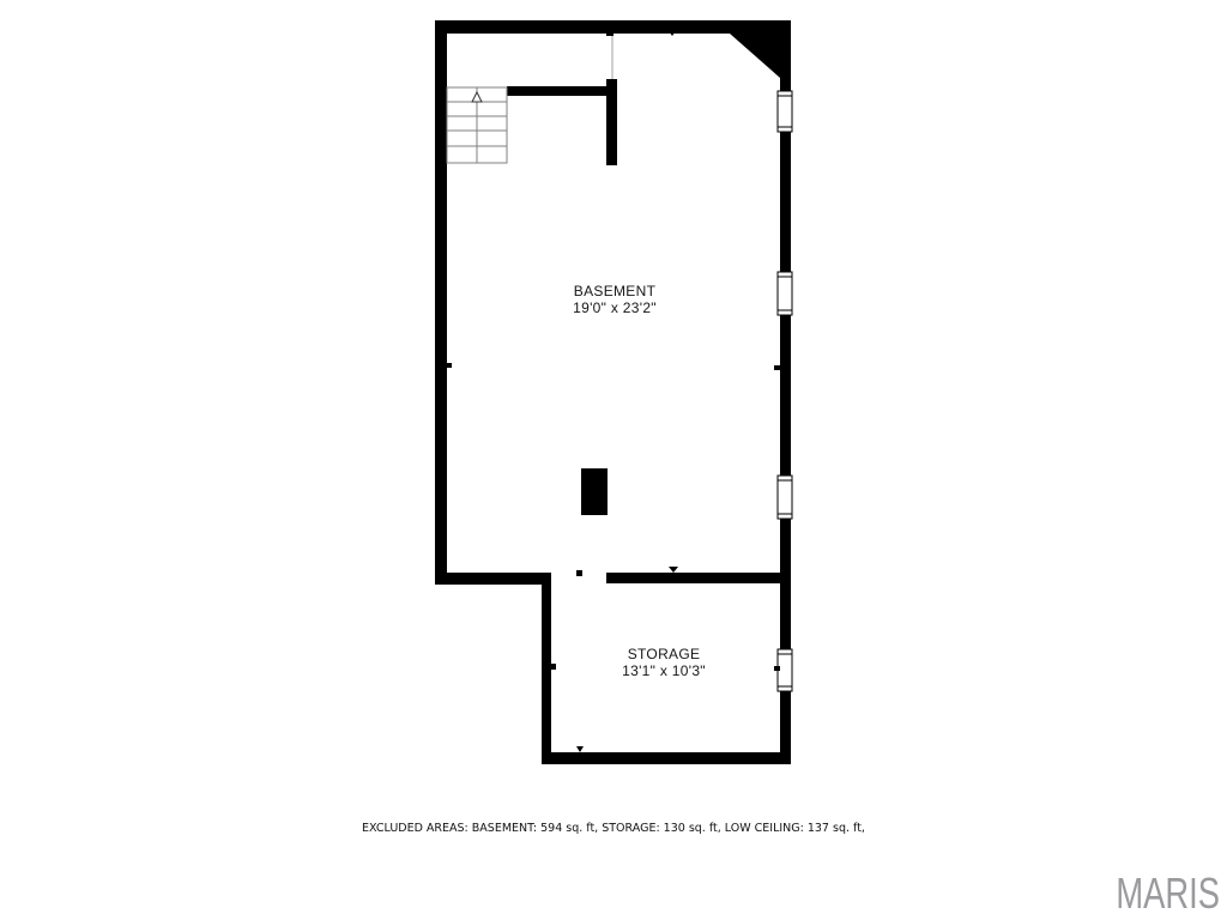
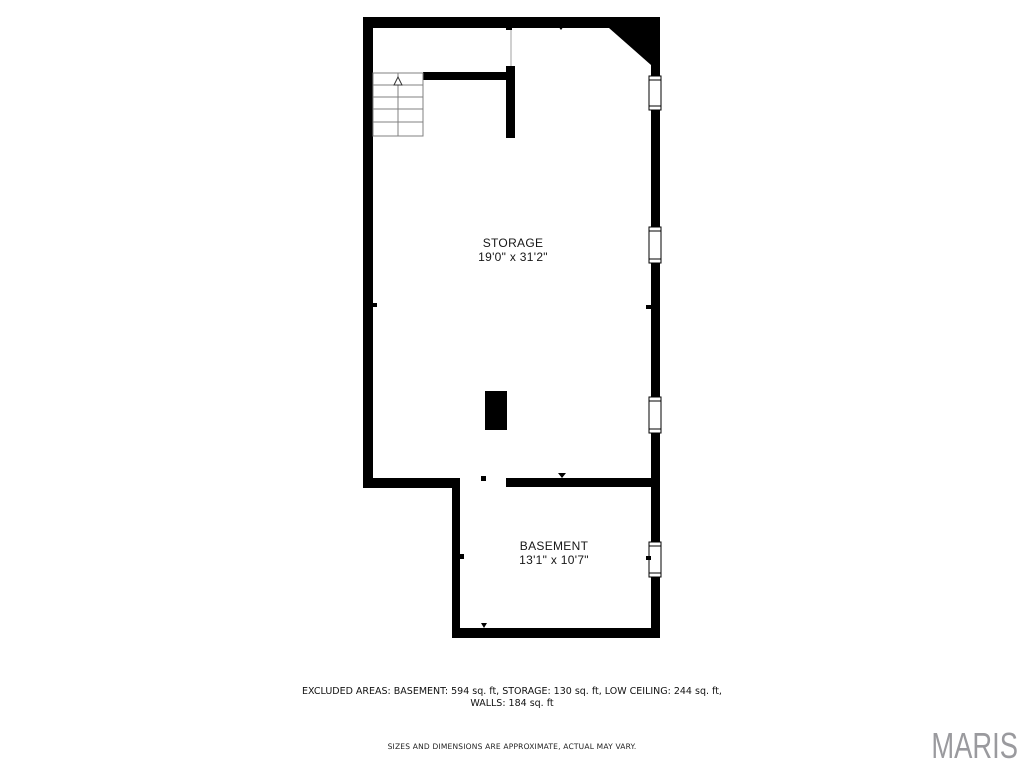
- BASEMENT
+ STORAGE
- 19'0" x 23'2"
+ 19'0" x 31'2"
- STORAGE
+ BASEMENT
- 13'1" x 10'3"
+ 13'1" x 10'7"
- EXCLUDED AREAS: BASEMENT: 594 sq. ft, STORAGE: 130 sq. ft, LOW CEILING: 137 sq. ft,
+ EXCLUDED AREAS: BASEMENT: 594 sq. ft, STORAGE: 130 sq. ft, LOW CEILING: 244 sq. ft,
+ WALLS: 184 sq. ft
+ SIZES AND DIMENSIONS ARE APPROXIMATE, ACTUAL MAY VARY.
  MARIS
